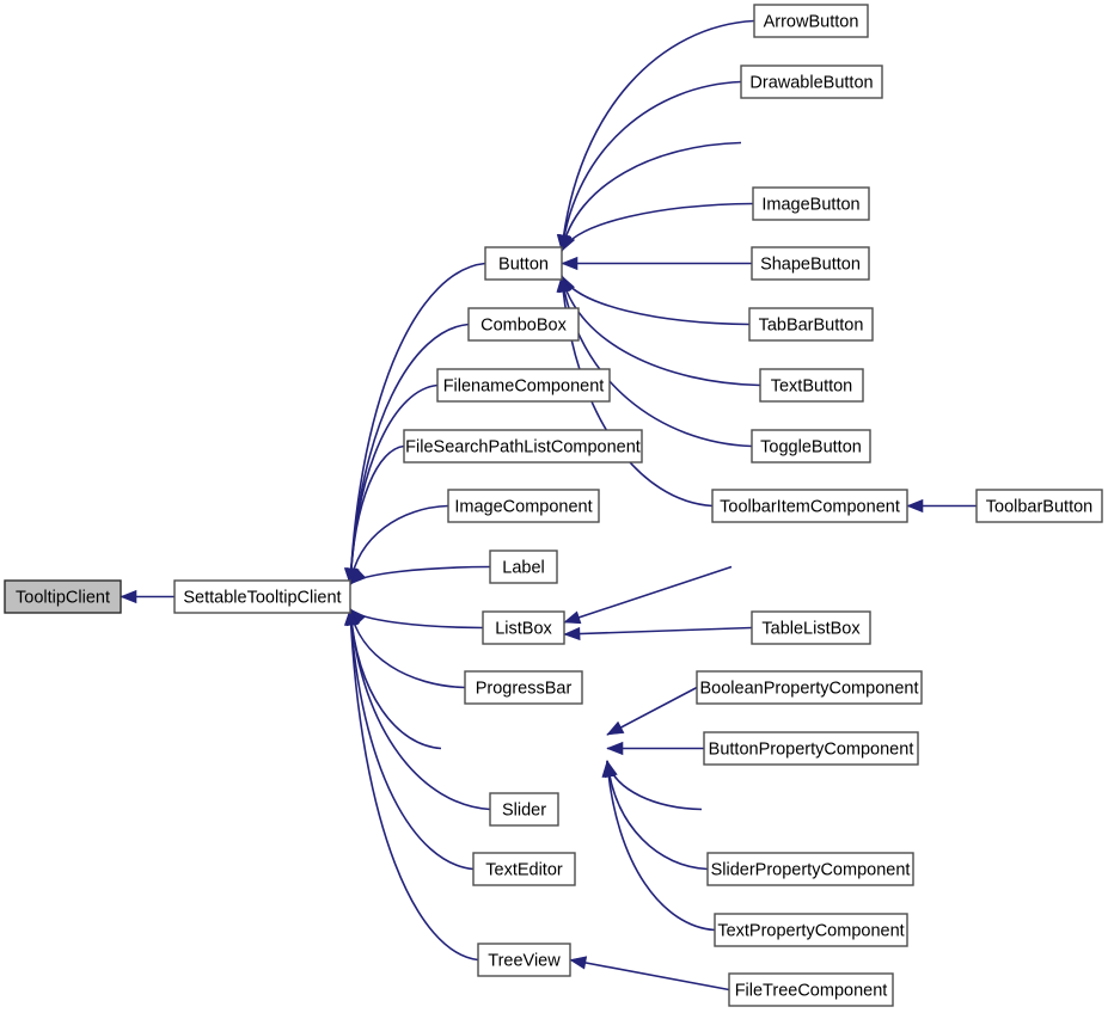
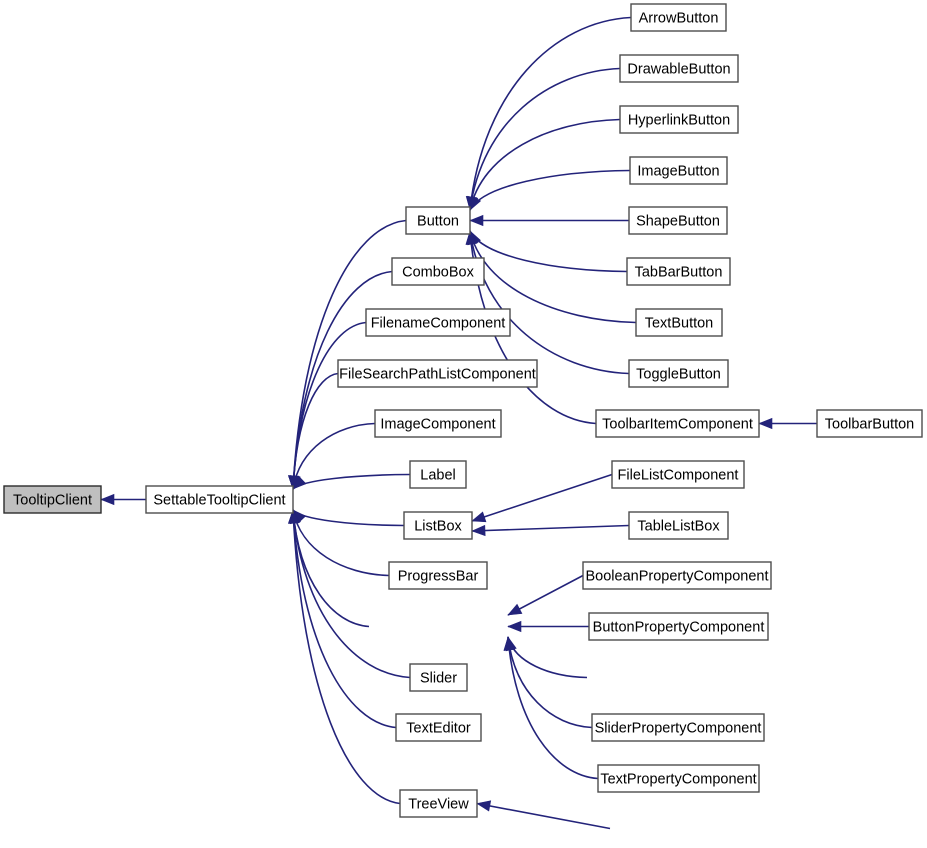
  TooltipClient
  SettableTooltipClient
  Button
  ComboBox
  FilenameComponent
  FileSearchPathListComponent
  ImageComponent
  Label
  ListBox
  ProgressBar
  Slider
  TextEditor
  TreeView
  ArrowButton
  DrawableButton
+ HyperlinkButton
  ImageButton
  ShapeButton
  TabBarButton
  TextButton
  ToggleButton
  ToolbarItemComponent
  ToolbarButton
+ FileListComponent
  TableListBox
  BooleanPropertyComponent
  ButtonPropertyComponent
  SliderPropertyComponent
  TextPropertyComponent
- FileTreeComponent
